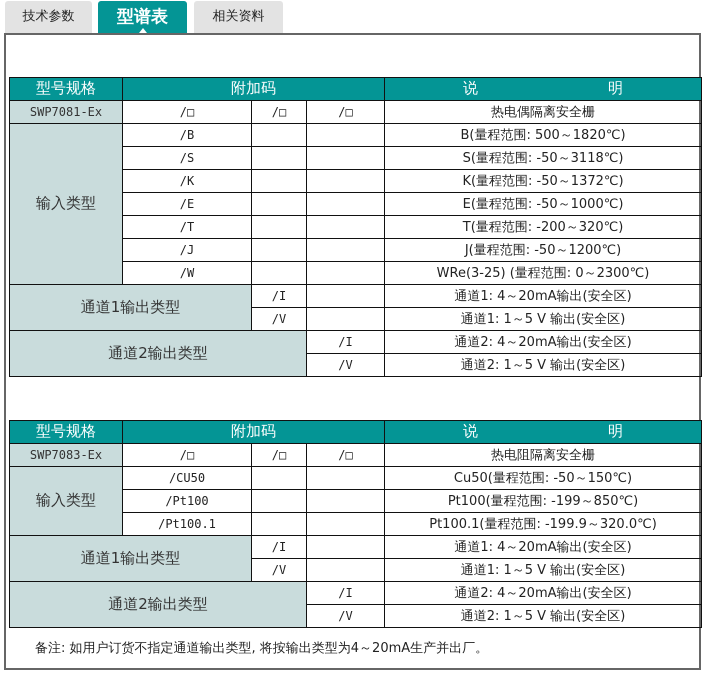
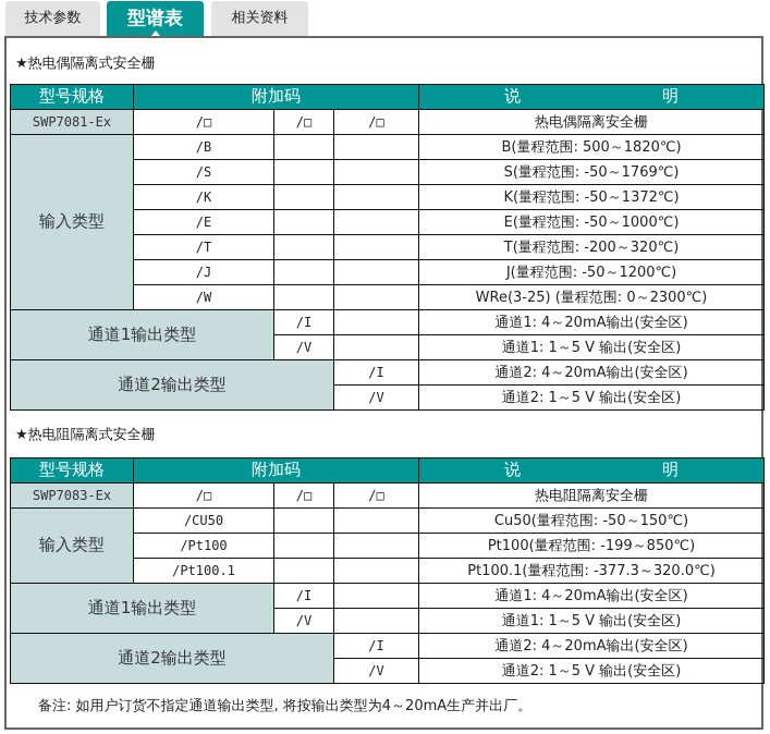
  技术参数
  型谱表
  相关资料
+ ★热电偶隔离式安全栅
  型号规格	附加码	说 明
  SWP7081-Ex	/□	/□	/□	热电偶隔离安全栅
  输入类型	/B			B(量程范围: 500～1820℃)
- /S			S(量程范围: -50～3118℃)
+ /S			S(量程范围: -50～1769℃)
  /K			K(量程范围: -50～1372℃)
  /E			E(量程范围: -50～1000℃)
  /T			T(量程范围: -200～320℃)
  /J			J(量程范围: -50～1200℃)
  /W			WRe(3-25) (量程范围: 0～2300℃)
  通道1输出类型	/I		通道1: 4～20mA输出(安全区)
  /V		通道1: 1～5 V 输出(安全区)
  通道2输出类型	/I	通道2: 4～20mA输出(安全区)
  /V	通道2: 1～5 V 输出(安全区)
+ ★热电阻隔离式安全栅
  型号规格	附加码	说 明
  SWP7083-Ex	/□	/□	/□	热电阻隔离安全栅
  输入类型	/CU50			Cu50(量程范围: -50～150℃)
  /Pt100			Pt100(量程范围: -199～850℃)
- /Pt100.1			Pt100.1(量程范围: -199.9～320.0℃)
+ /Pt100.1			Pt100.1(量程范围: -377.3～320.0℃)
  通道1输出类型	/I		通道1: 4～20mA输出(安全区)
  /V		通道1: 1～5 V 输出(安全区)
  通道2输出类型	/I	通道2: 4～20mA输出(安全区)
  /V	通道2: 1～5 V 输出(安全区)
  备注: 如用户订货不指定通道输出类型, 将按输出类型为4～20mA生产并出厂。
